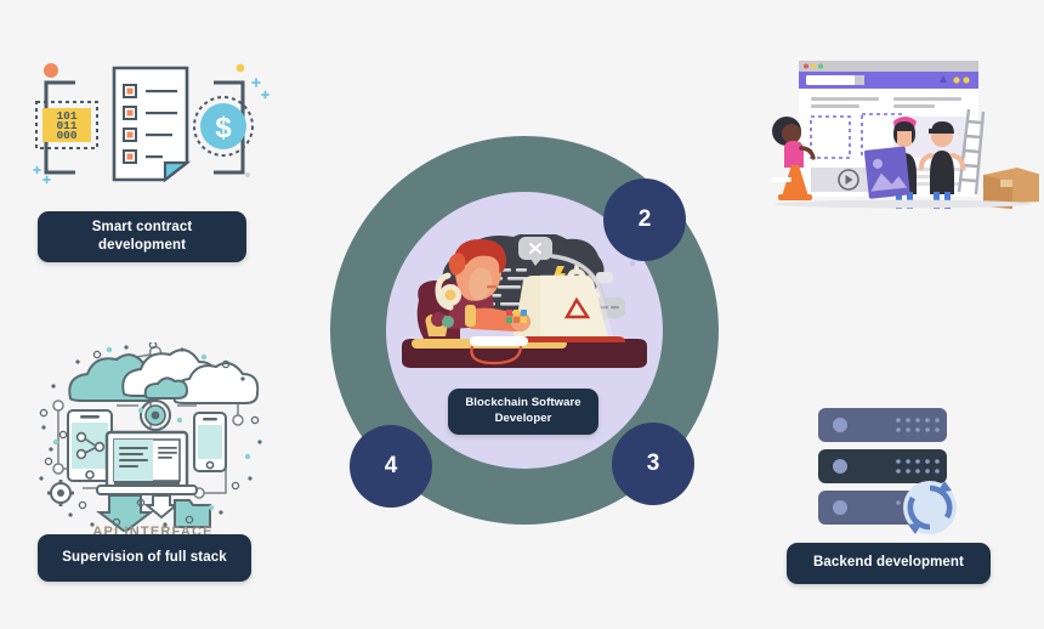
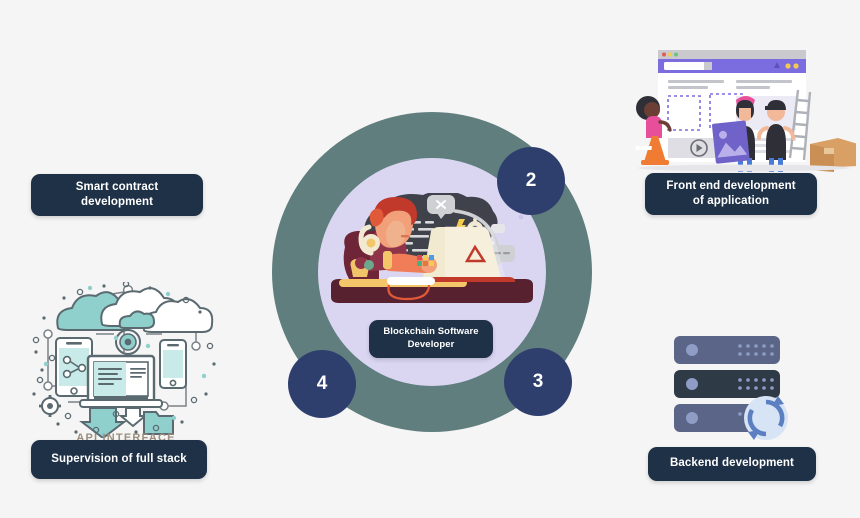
  2
  3
  4
  Blockchain Software
  Developer
- 101
- 011
- 000
- $
  Smart contract
  development
+ Front end development
+ of application
  API INTERFACE
  Supervision of full stack
  Backend development
